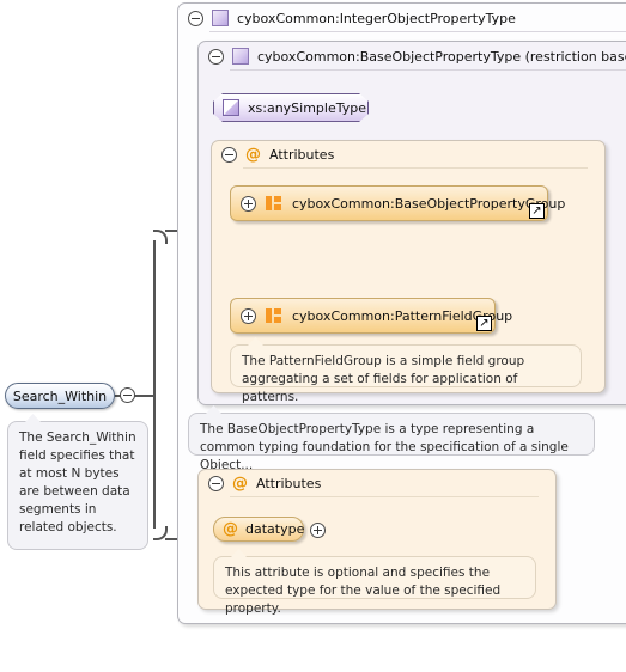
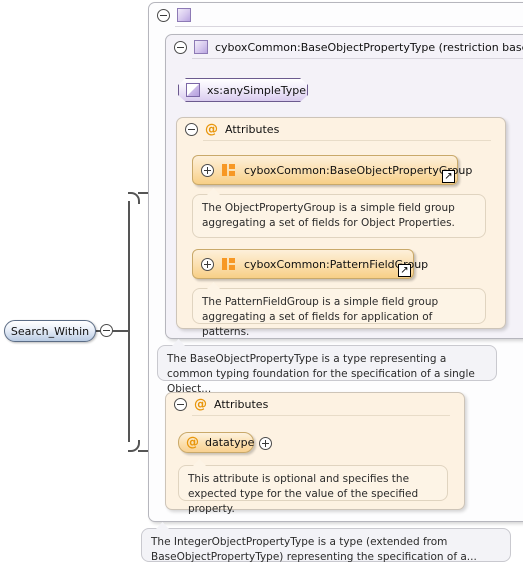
  Search_Within
- The Search_Within field specifies that at most N bytes are between data segments in related objects.
- cyboxCommon:IntegerObjectPropertyType
  cyboxCommon:BaseObjectPropertyType (restriction bas
  xs:anySimpleType
  @
  Attributes
  cyboxCommon:BaseObjectPropertyoup
  ↗
+ The ObjectPropertyGroup is a simple field group aggregating a set of fields for Object Properties.
  cyboxCommon:PatternFieldup
  ↗
  The PatternFieldGroup is a simple field group aggregating a set of fields for application of patterns.
  The BaseObjectPropertyType is a type representing a common typing foundation for the specification of a single Object...
  @
  Attributes
  @
  datatype
  This attribute is optional and specifies the expected type for the value of the specified property.
+ The IntegerObjectPropertyType is a type (extended from BaseObjectPropertyType) representing the specification of a...
